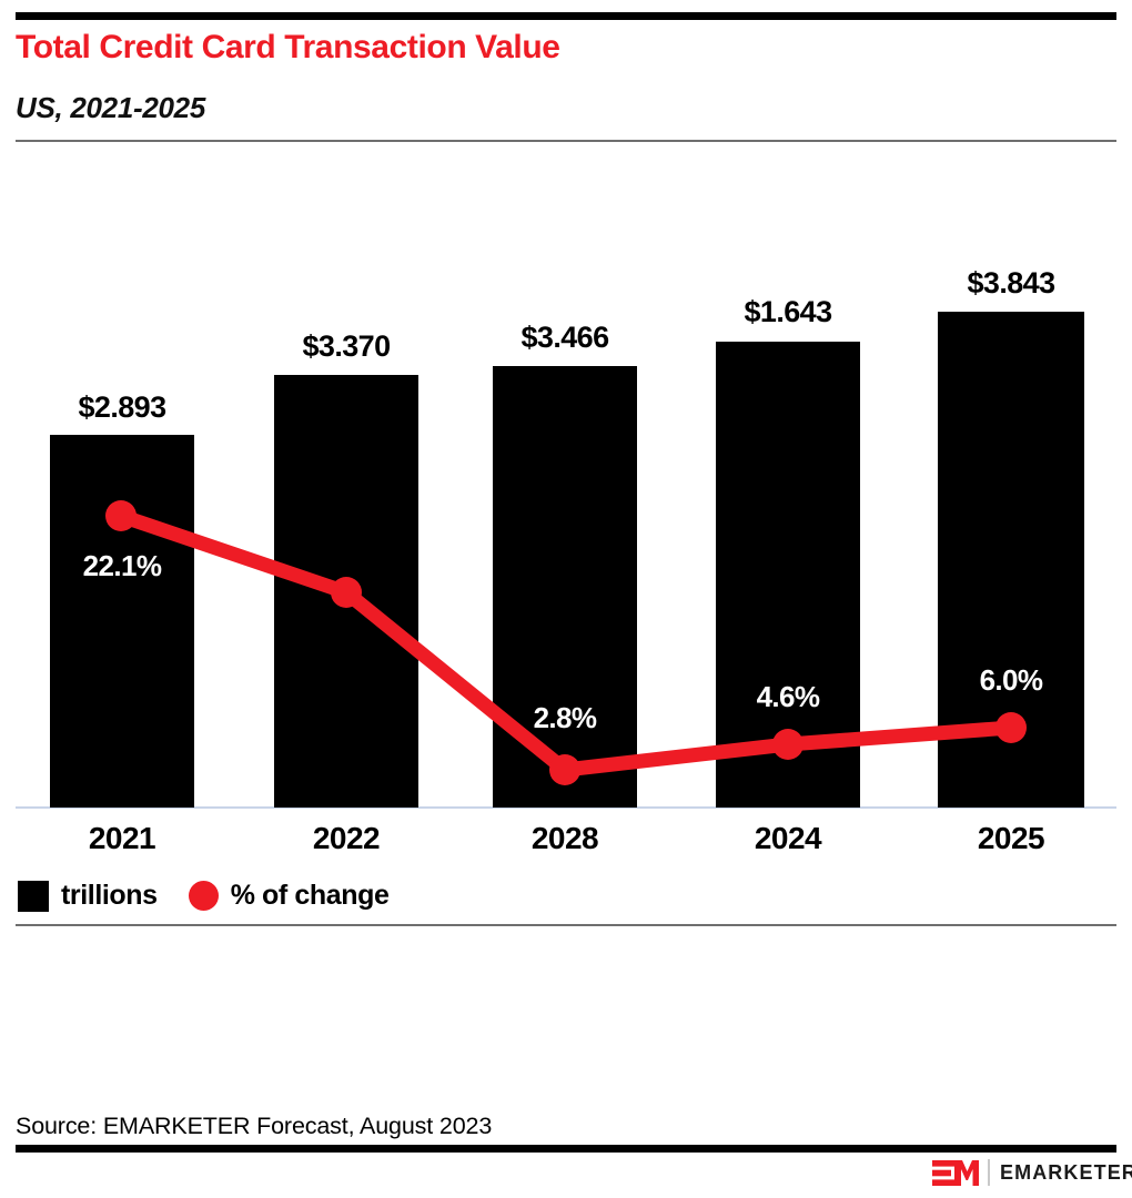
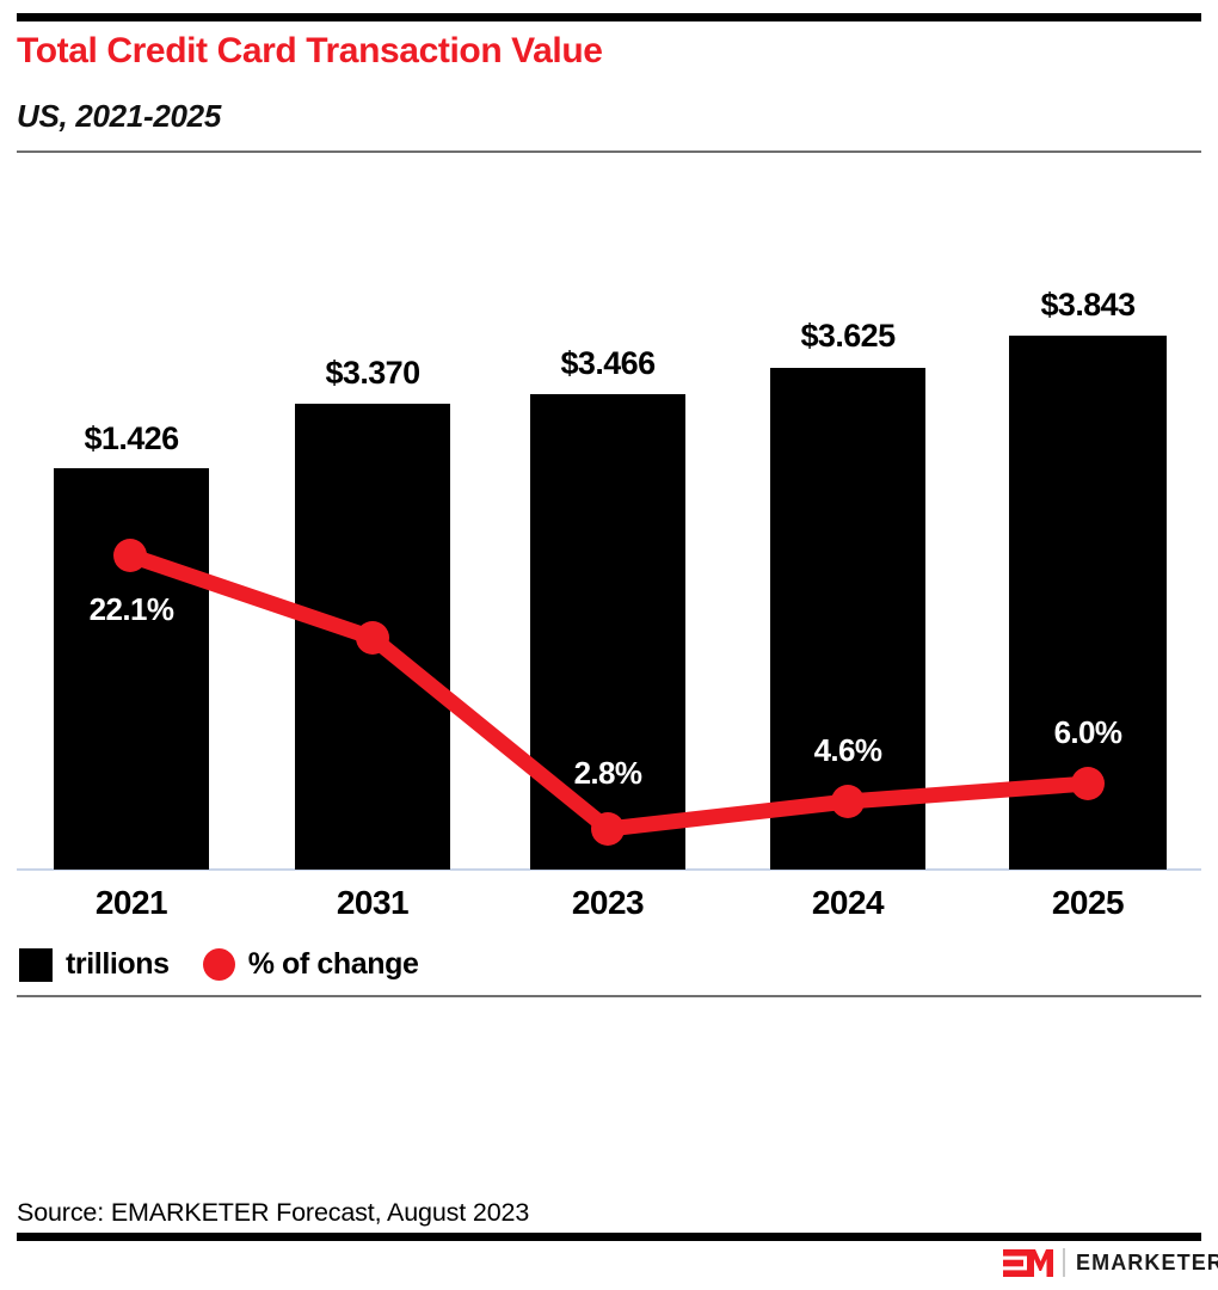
  Total Credit Card Transaction Value
  US, 2021-2025
- $2.893
+ $1.426
  $3.370
  $3.466
- $1.643
+ $3.625
  $3.843
  22.1%
  2.8%
  4.6%
  6.0%
  2021
- 2022
+ 2031
- 2028
+ 2023
  2024
  2025
  trillions
  % of change
  Source: EMARKETER Forecast, August 2023
  EMARKETER
